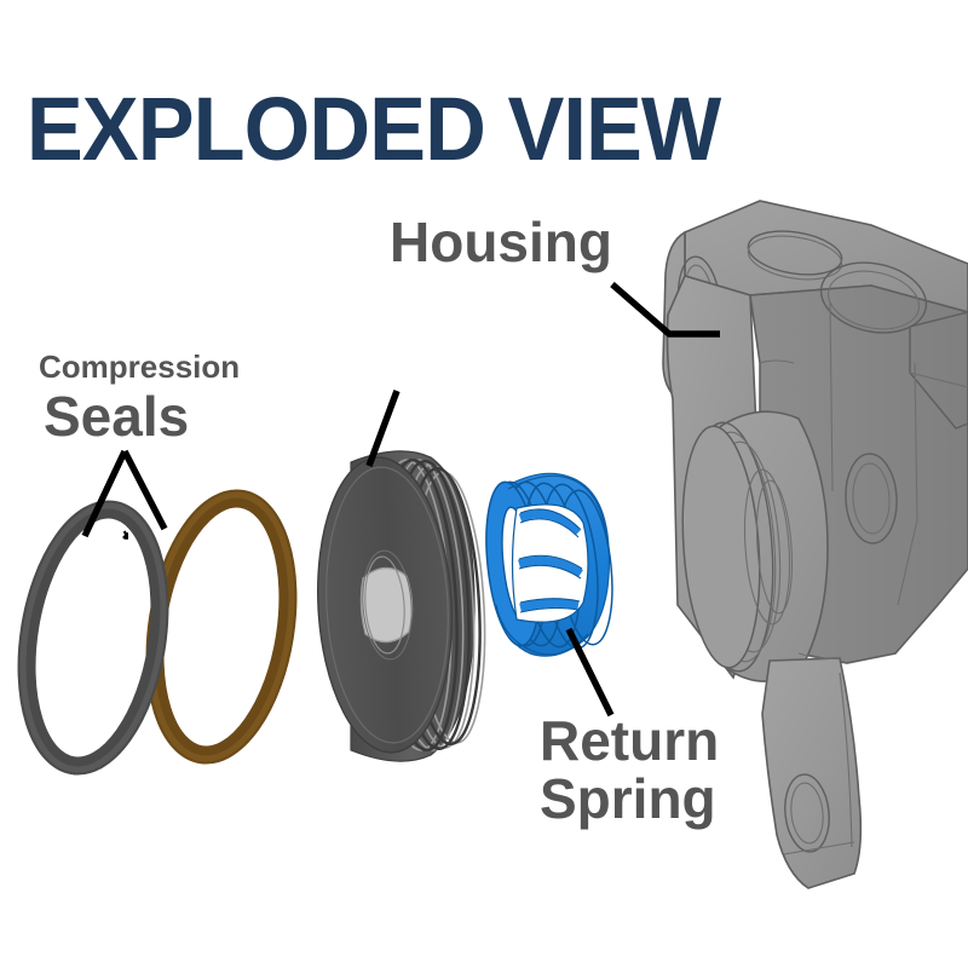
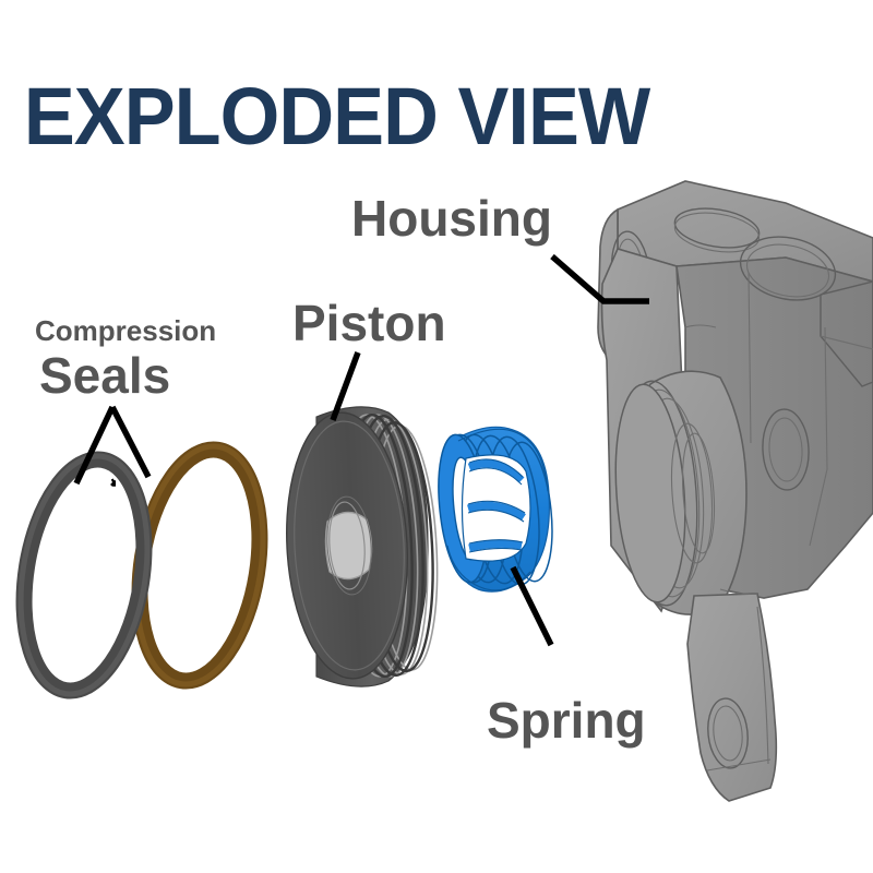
  EXPLODED VIEW
  Housing
+ Piston
  Compression
  Seals
- Return
  Spring
